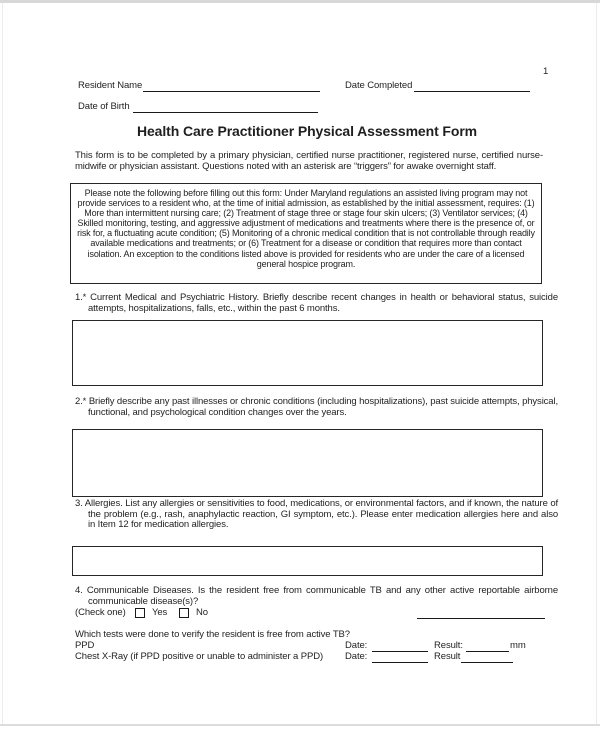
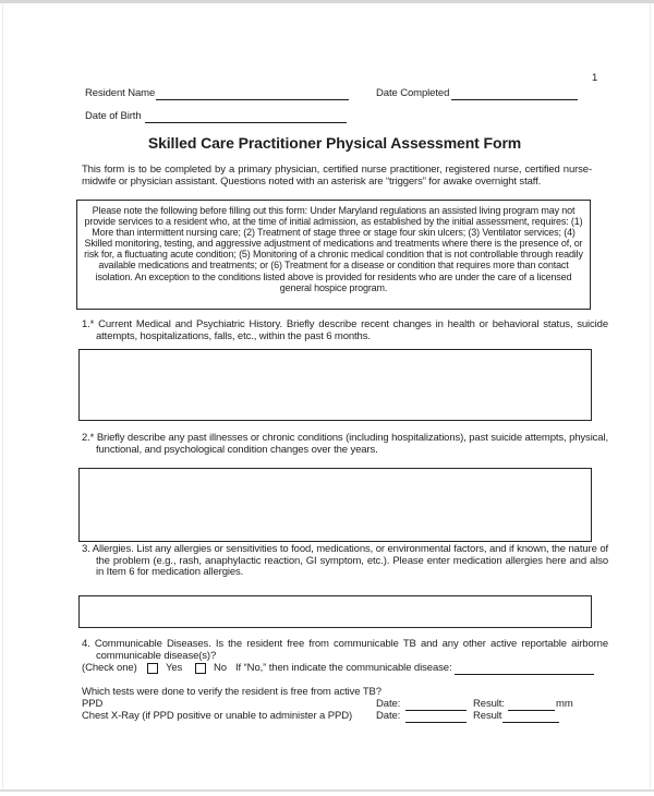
  1
  Resident Name
  Date Completed
  Date of Birth
- Health Care Practitioner Physical Assessment Form
+ Skilled Care Practitioner Physical Assessment Form
  This form is to be completed by a primary physician, certified nurse practitioner, registered nurse, certified nurse-midwife or physician assistant. Questions noted with an asterisk are “triggers” for awake overnight staff.
  Please note the following before filling out this form: Under Maryland regulations an assisted living program may not provide services to a resident who, at the time of initial admission, as established by the initial assessment, requires: (1) More than intermittent nursing care; (2) Treatment of stage three or stage four skin ulcers; (3) Ventilator services; (4) Skilled monitoring, testing, and aggressive adjustment of medications and treatments where there is the presence of, or risk for, a fluctuating acute condition; (5) Monitoring of a chronic medical condition that is not controllable through readily available medications and treatments; or (6) Treatment for a disease or condition that requires more than contact isolation. An exception to the conditions listed above is provided for residents who are under the care of a licensed general hospice program.
  1.* Current Medical and Psychiatric History. Briefly describe recent changes in health or behavioral status, suicide attempts, hospitalizations, falls, etc., within the past 6 months.
  2.* Briefly describe any past illnesses or chronic conditions (including hospitalizations), past suicide attempts, physical, functional, and psychological condition changes over the years.
- 3. Allergies. List any allergies or sensitivities to food, medications, or environmental factors, and if known, the nature of the problem (e.g., rash, anaphylactic reaction, GI symptom, etc.). Please enter medication allergies here and also in Item 12 for medication allergies.
+ 3. Allergies. List any allergies or sensitivities to food, medications, or environmental factors, and if known, the nature of the problem (e.g., rash, anaphylactic reaction, GI symptom, etc.). Please enter medication allergies here and also in Item 6 for medication allergies.
  4. Communicable Diseases. Is the resident free from communicable TB and any other active reportable airborne communicable disease(s)?
  (Check one)
  Yes
  No
+ If “No,” then indicate the communicable disease:
  Which tests were done to verify the resident is free from active TB?
  PPD
  Date:
  Result:
  mm
  Chest X-Ray (if PPD positive or unable to administer a PPD)
  Date:
  Result
